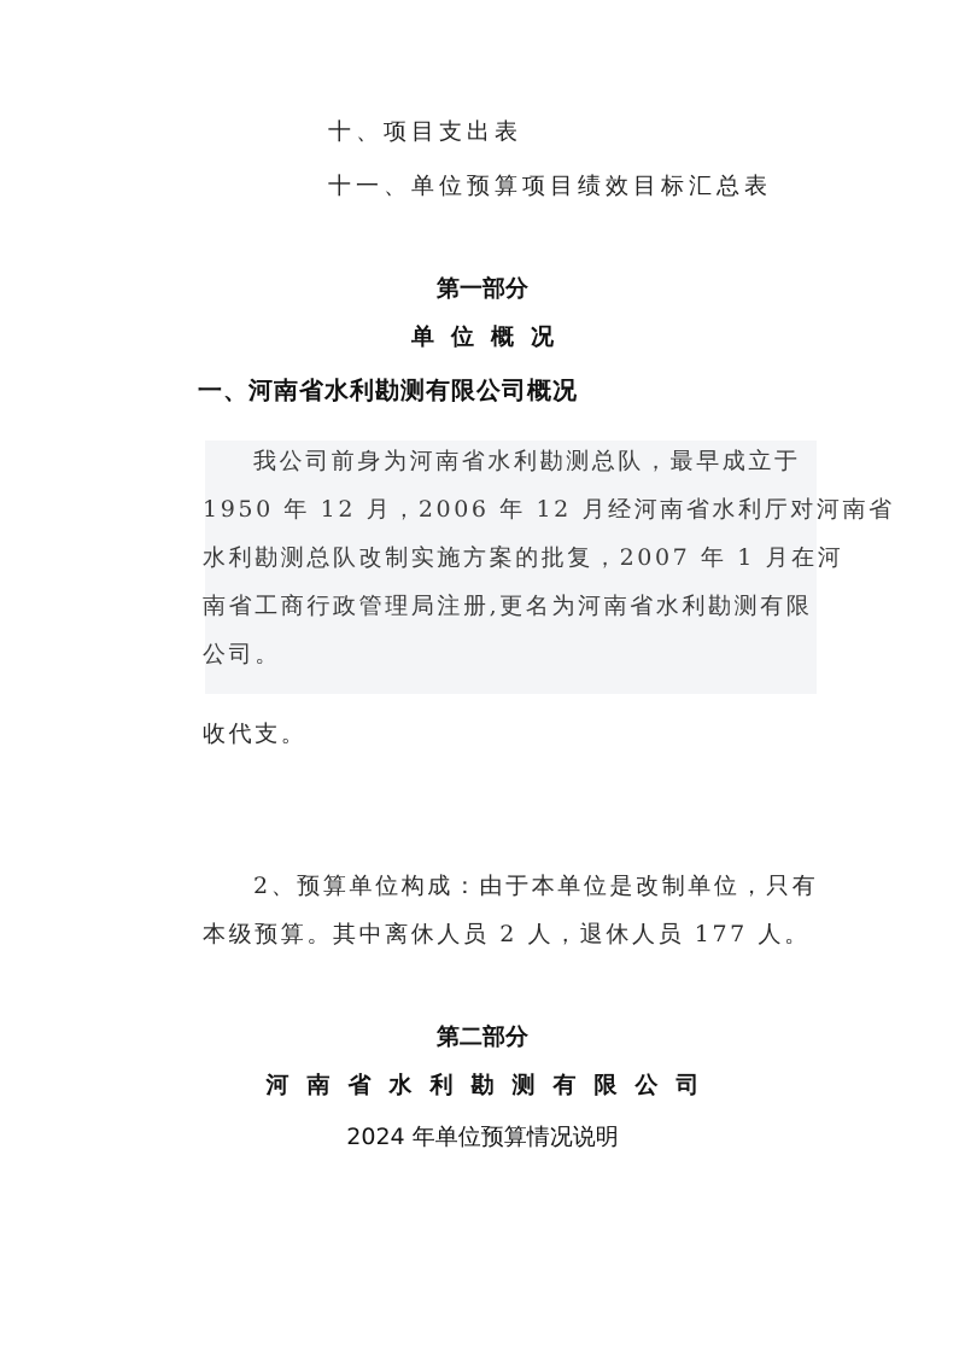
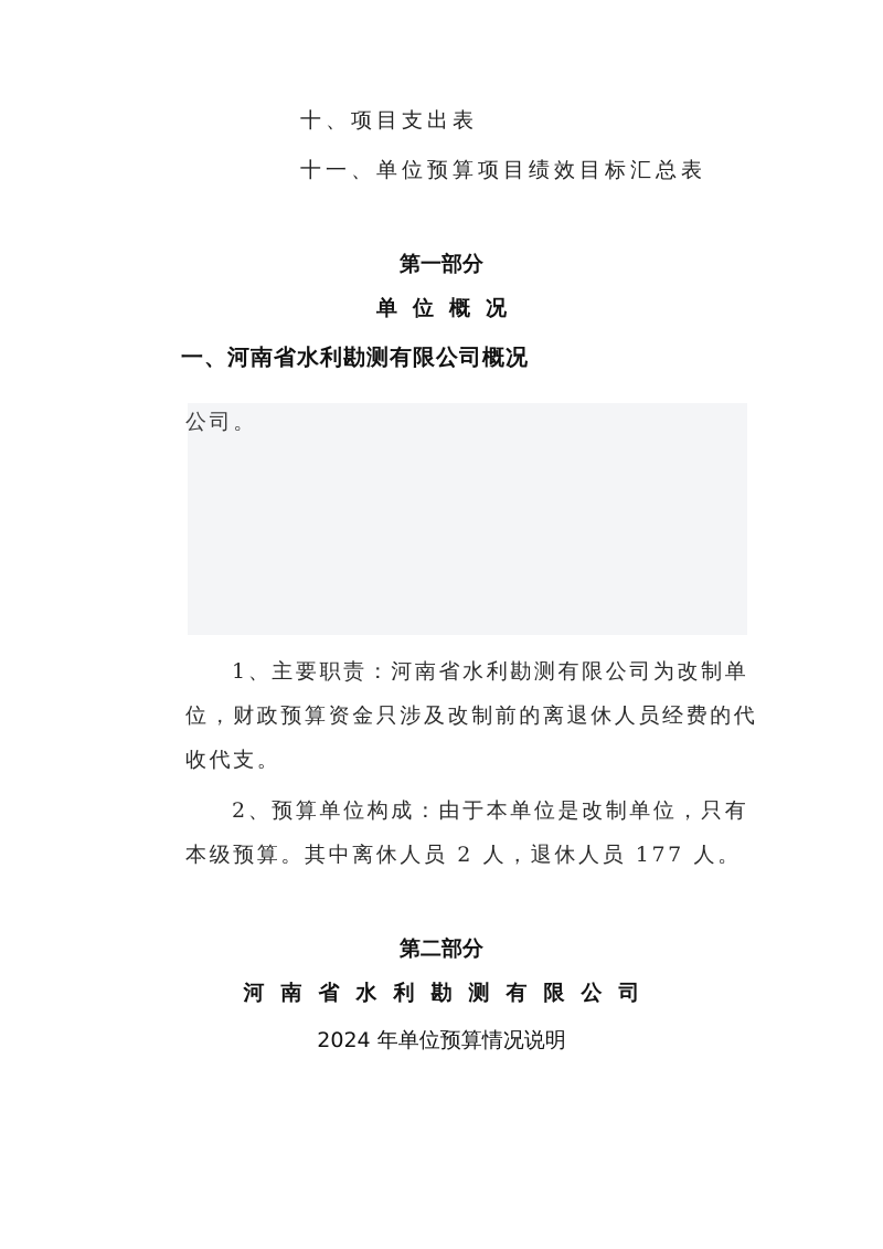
  十、项目支出表
  十一、单位预算项目绩效目标汇总表
  第一部分
  单位概况
  一、河南省水利勘测有限公司概况
- 我公司前身为河南省水利勘测总队，最早成立于
- 1950 年 12 月，2006 年 12 月经河南省水利厅对河南省
- 水利勘测总队改制实施方案的批复，2007 年 1 月在河
- 南省工商行政管理局注册,更名为河南省水利勘测有限
  公司。
+ 1、主要职责：河南省水利勘测有限公司为改制单
+ 位，财政预算资金只涉及改制前的离退休人员经费的代
  收代支。
  2、预算单位构成：由于本单位是改制单位，只有
  本级预算。其中离休人员 2 人，退休人员 177 人。
  第二部分
  河南省水利勘测有限公司
  2024 年单位预算情况说明
